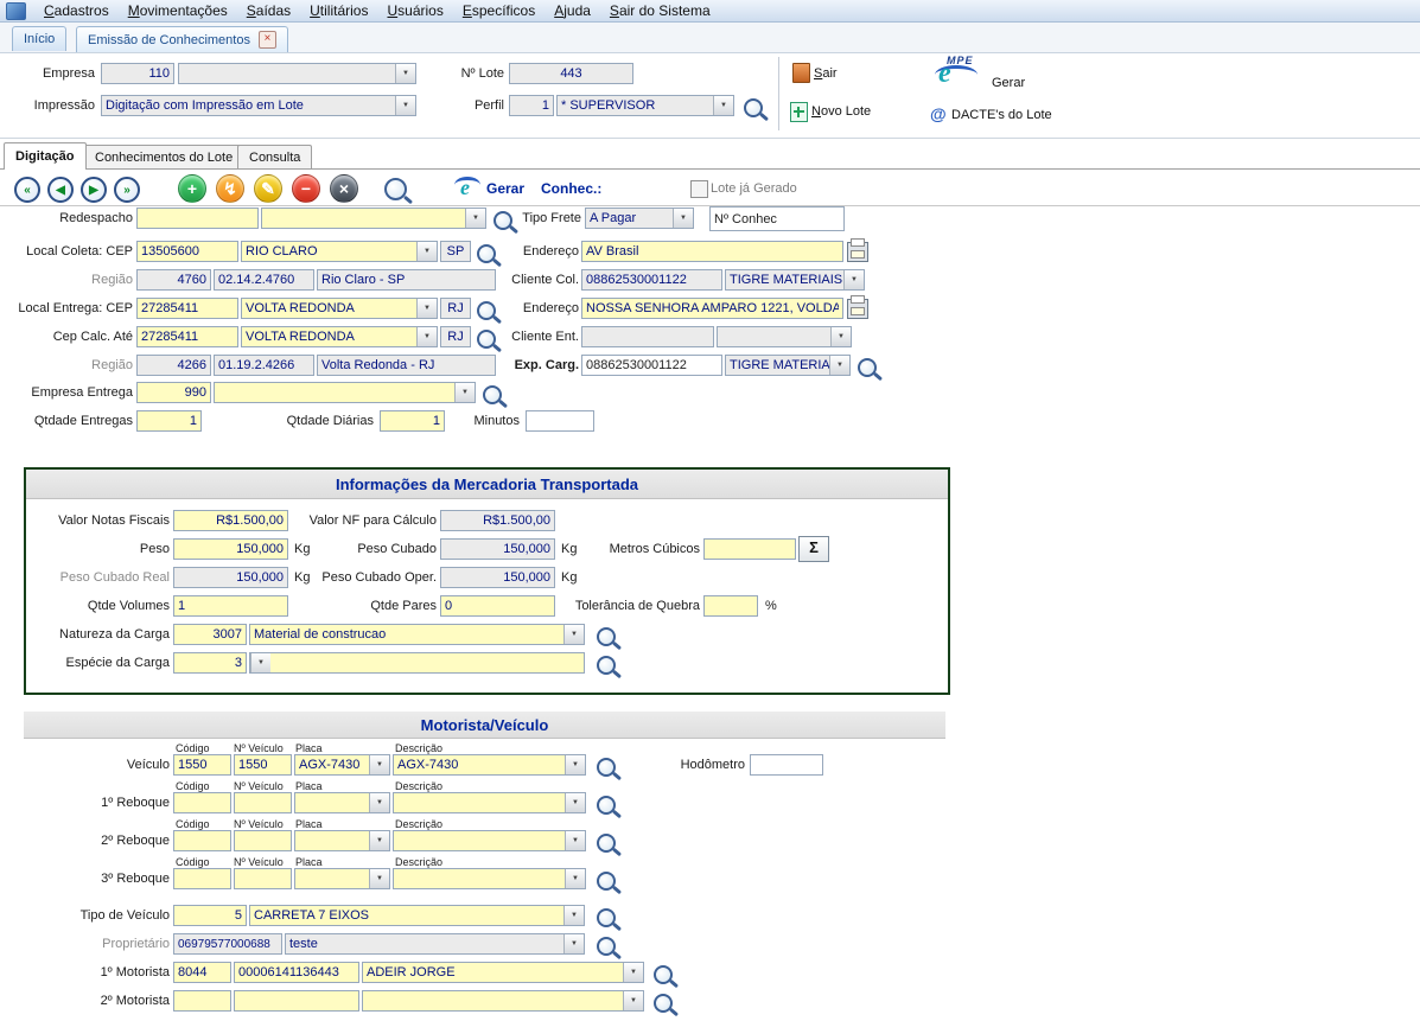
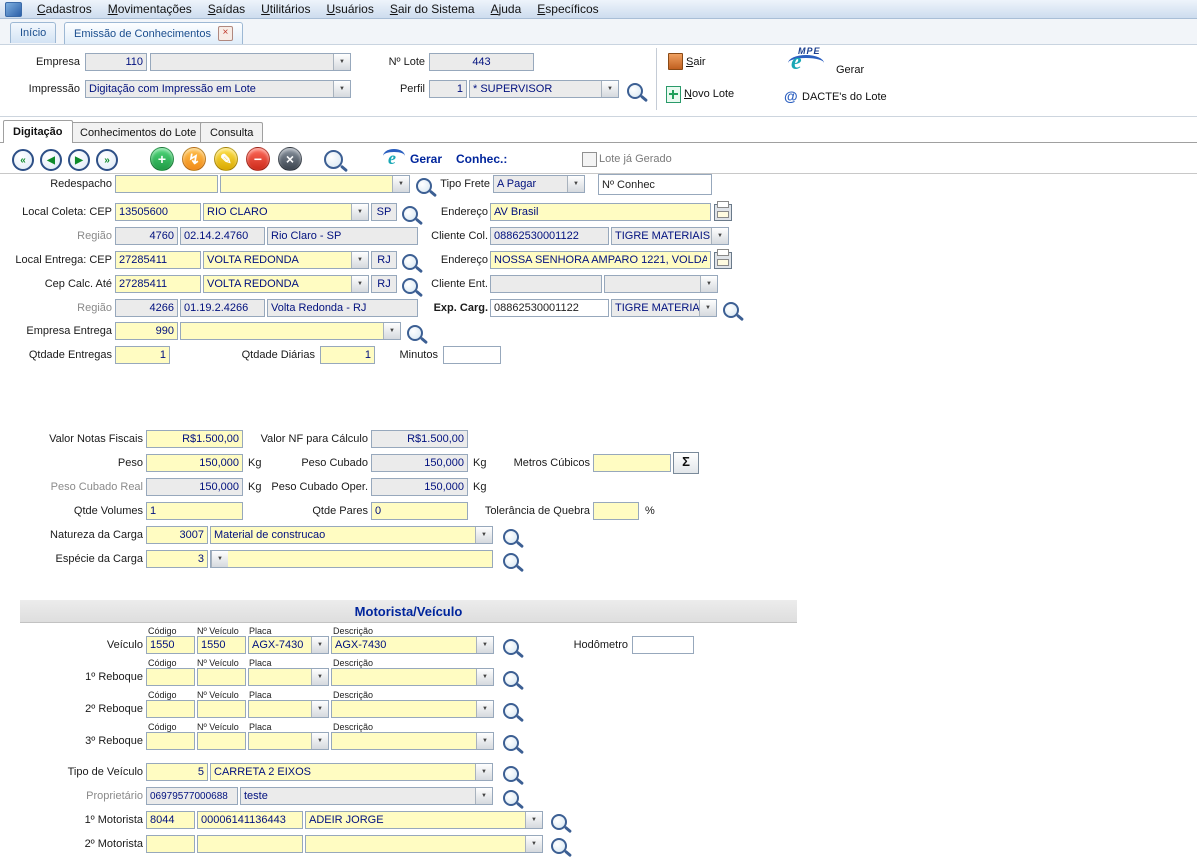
  Cadastros
  Movimentações
  Saídas
  Utilitários
  Usuários
- Específicos
+ Sair do Sistema
  Ajuda
- Sair do Sistema
+ Específicos
  Início
  Emissão de Conhecimentos
  ×
  Empresa
  110
  Nº Lote
  443
  Impressão
  Digitação com Impressão em Lote
  Perfil
  1
  * SUPERVISOR
  Sair
  Novo Lote
  MPE
  e
  Gerar
  @
  DACTE's do Lote
  Digitação
  Conhecimentos do Lote
  Consulta
  «
  ◀
  ▶
  »
  +
  ↯
  ✎
  −
  ×
  e
  Gerar
  Conhec.:
  Lote já Gerado
  Redespacho
  Tipo Frete
  A Pagar
  Nº Conhec
  Local Coleta: CEP
  13505600
  RIO CLARO
  SP
  Endereço
  AV Brasil
  Região
  4760
  02.14.2.4760
  Rio Claro - SP
  Cliente Col.
  08862530001122
  TIGRE MATERIAIS
  Local Entrega: CEP
  27285411
  VOLTA REDONDA
  RJ
  Endereço
  NOSSA SENHORA AMPARO 1221, VOLD
  Cep Calc. Até
  27285411
  VOLTA REDONDA
  RJ
  Cliente Ent.
  Região
  4266
  01.19.2.4266
  Volta Redonda - RJ
  Exp. Carg.
  08862530001122
  TIGRE MATERIA
  Empresa Entrega
  990
  Qtdade Entregas
  1
  Qtdade Diárias
  1
  Minutos
- Informações da Mercadoria Transportada
  Valor Notas Fiscais
  R$1.500,00
  Valor NF para Cálculo
  R$1.500,00
  Peso
  150,000
  Kg
  Peso Cubado
  150,000
  Kg
  Metros Cúbicos
  Σ
  Peso Cubado Real
  150,000
  Kg
  Peso Cubado Oper.
  150,000
  Kg
  Qtde Volumes
  1
  Qtde Pares
  0
  Tolerância de Quebra
  %
  Natureza da Carga
  3007
  Material de construcao
  Espécie da Carga
  3
  Motorista/Veículo
  Código
  Nº Veículo
  Placa
  Descrição
  Veículo
  1550
  1550
  AGX-7430
  AGX-7430
  Hodômetro
  Código
  Nº Veículo
  Placa
  Descrição
  1º Reboque
  Código
  Nº Veículo
  Placa
  Descrição
  2º Reboque
  Código
  Nº Veículo
  Placa
  Descrição
  3º Reboque
  Tipo de Veículo
  5
- CARRETA 7 EIXOS
+ CARRETA 2 EIXOS
  Proprietário
  06979577000688
  teste
  1º Motorista
  8044
  00006141136443
  ADEIR JORGE
  2º Motorista
